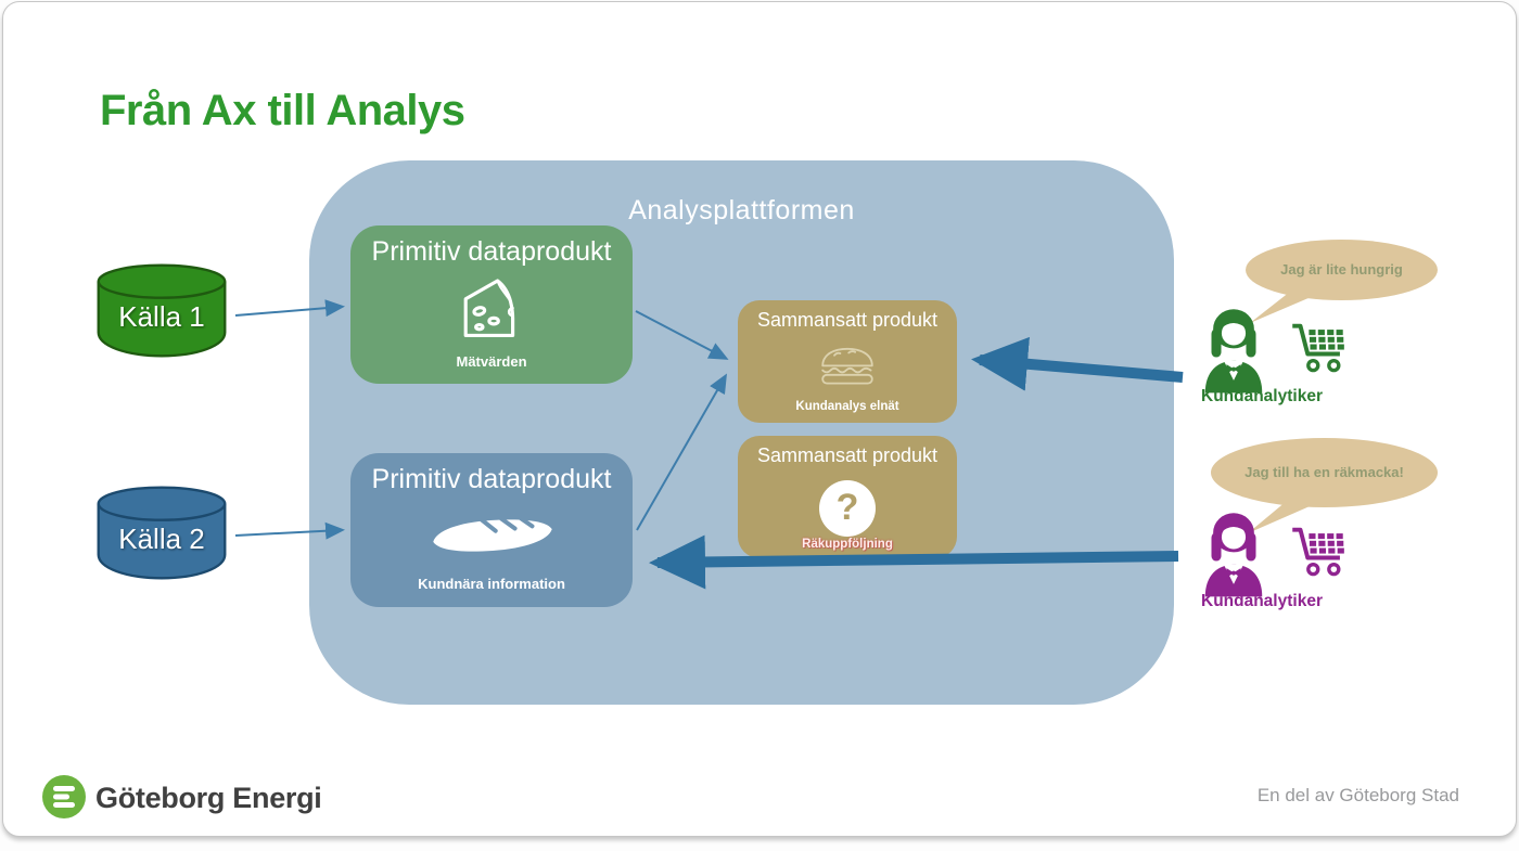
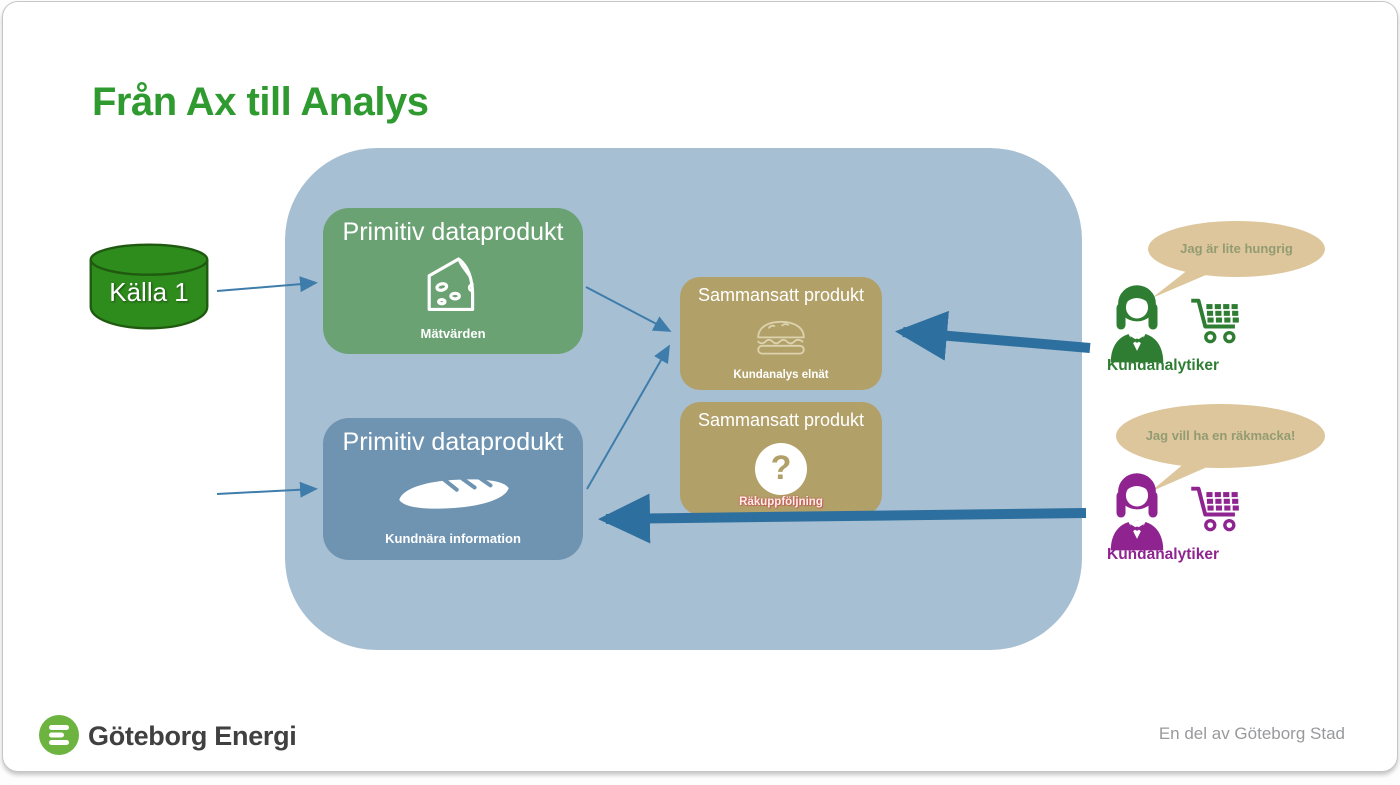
  Från Ax till Analys
- Analysplattformen
  Källa 1
- Källa 2
  Primitiv dataprodukt
  Mätvärden
  Primitiv dataprodukt
  Kundnära information
  Sammansatt produkt
  Kundanalys elnät
  Sammansatt produkt
  ?
  Räkuppföljning
  Jag är lite hungrig
- Jag till ha en räkmacka!
+ Jag vill ha en räkmacka!
  Kundanalytiker
  Kundanalytiker
  Göteborg Energi
  En del av Göteborg Stad
